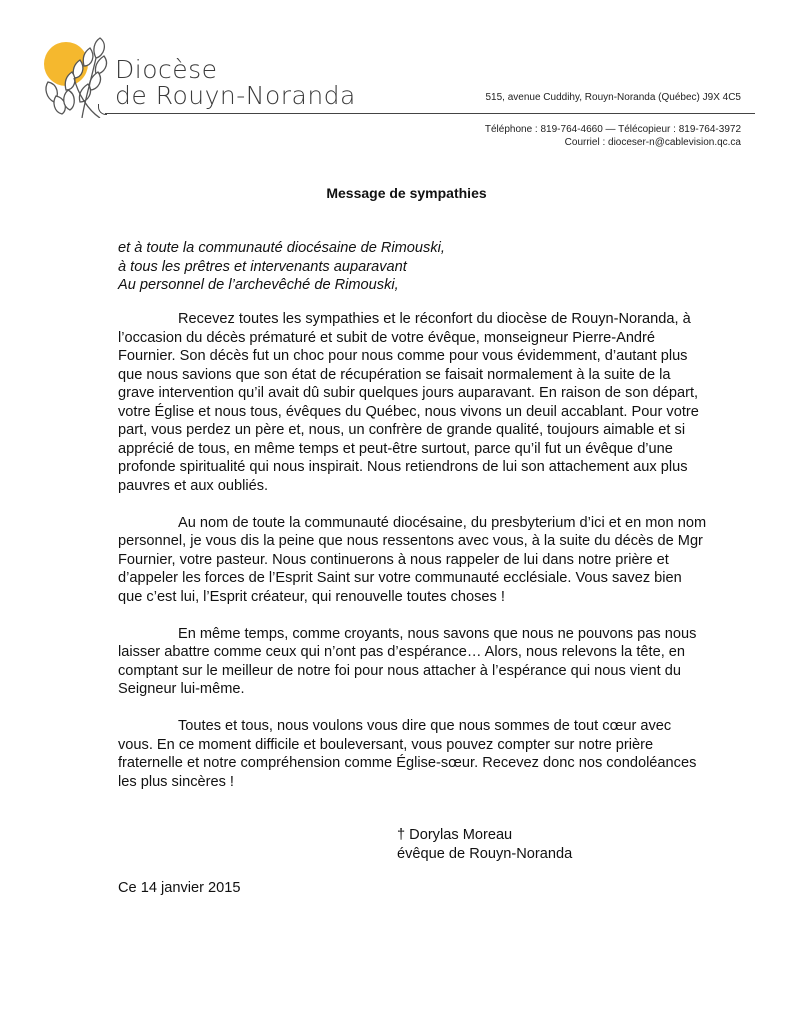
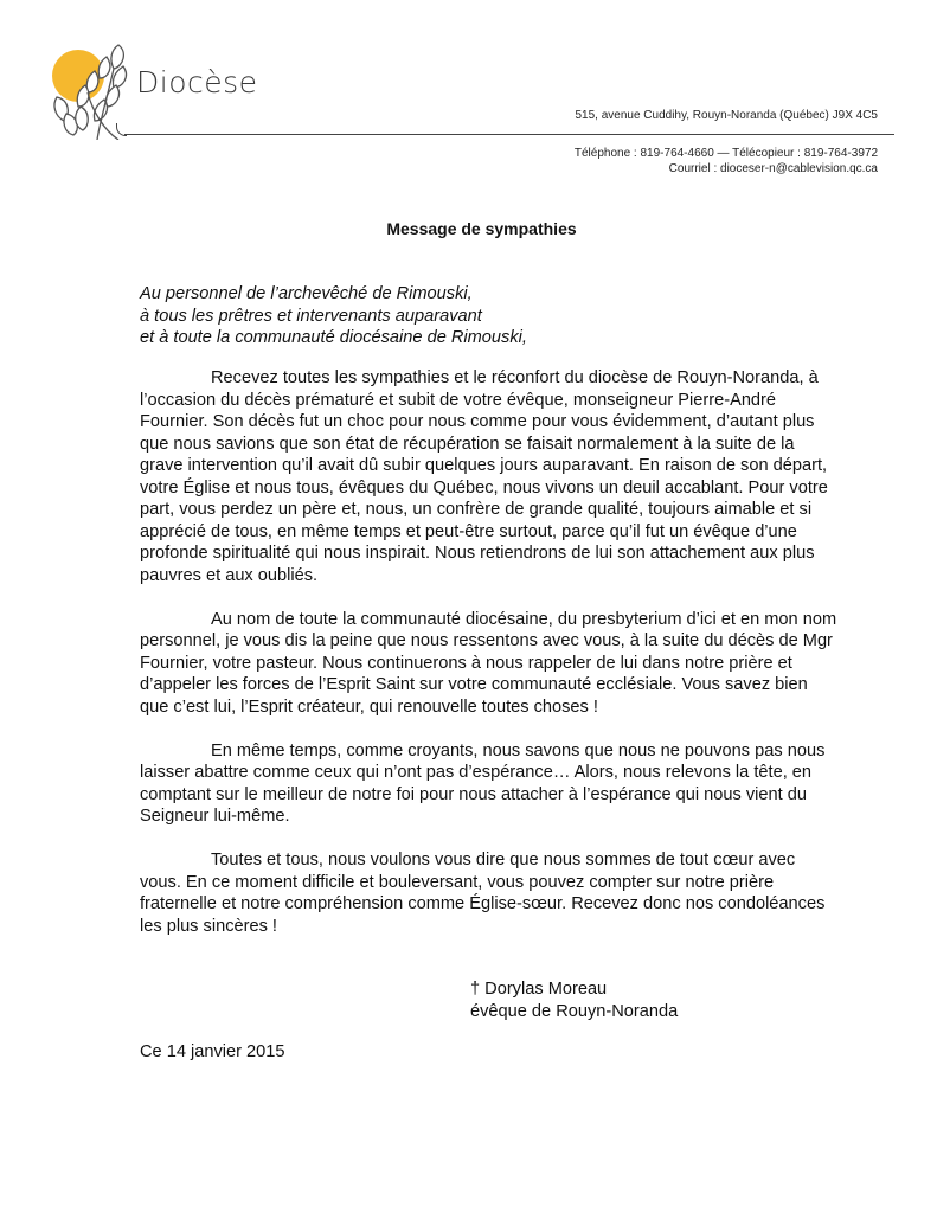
  Diocèse
- de Rouyn-Noranda
  515, avenue Cuddihy, Rouyn-Noranda (Québec) J9X 4C5
  Téléphone : 819-764-4660 — Télécopieur : 819-764-3972
  Courriel : dioceser-n@cablevision.qc.ca
  Message de sympathies
- et à toute la communauté diocésaine de Rimouski,
+ Au personnel de l’archevêché de Rimouski,
  à tous les prêtres et intervenants auparavant
- Au personnel de l’archevêché de Rimouski,
+ et à toute la communauté diocésaine de Rimouski,
  Recevez toutes les sympathies et le réconfort du diocèse de Rouyn-Noranda, à l’occasion du décès prématuré et subit de votre évêque, monseigneur Pierre-André Fournier. Son décès fut un choc pour nous comme pour vous évidemment, d’autant plus que nous savions que son état de récupération se faisait normalement à la suite de la grave intervention qu’il avait dû subir quelques jours auparavant. En raison de son départ, votre Église et nous tous, évêques du Québec, nous vivons un deuil accablant. Pour votre part, vous perdez un père et, nous, un confrère de grande qualité, toujours aimable et si apprécié de tous, en même temps et peut-être surtout, parce qu’il fut un évêque d’une profonde spiritualité qui nous inspirait. Nous retiendrons de lui son attachement aux plus pauvres et aux oubliés.
  Au nom de toute la communauté diocésaine, du presbyterium d’ici et en mon nom personnel, je vous dis la peine que nous ressentons avec vous, à la suite du décès de Mgr Fournier, votre pasteur. Nous continuerons à nous rappeler de lui dans notre prière et d’appeler les forces de l’Esprit Saint sur votre communauté ecclésiale. Vous savez bien que c’est lui, l’Esprit créateur, qui renouvelle toutes choses !
  En même temps, comme croyants, nous savons que nous ne pouvons pas nous laisser abattre comme ceux qui n’ont pas d’espérance… Alors, nous relevons la tête, en comptant sur le meilleur de notre foi pour nous attacher à l’espérance qui nous vient du Seigneur lui-même.
  Toutes et tous, nous voulons vous dire que nous sommes de tout cœur avec vous. En ce moment difficile et bouleversant, vous pouvez compter sur notre prière fraternelle et notre compréhension comme Église-sœur. Recevez donc nos condoléances les plus sincères !
  † Dorylas Moreau
  évêque de Rouyn-Noranda
  Ce 14 janvier 2015
